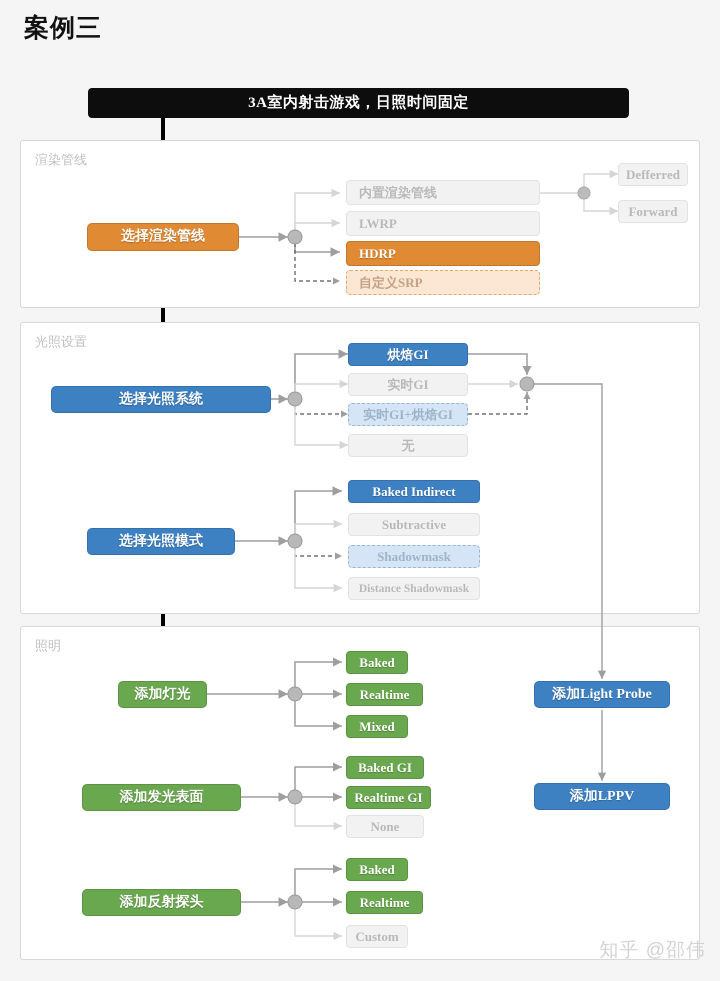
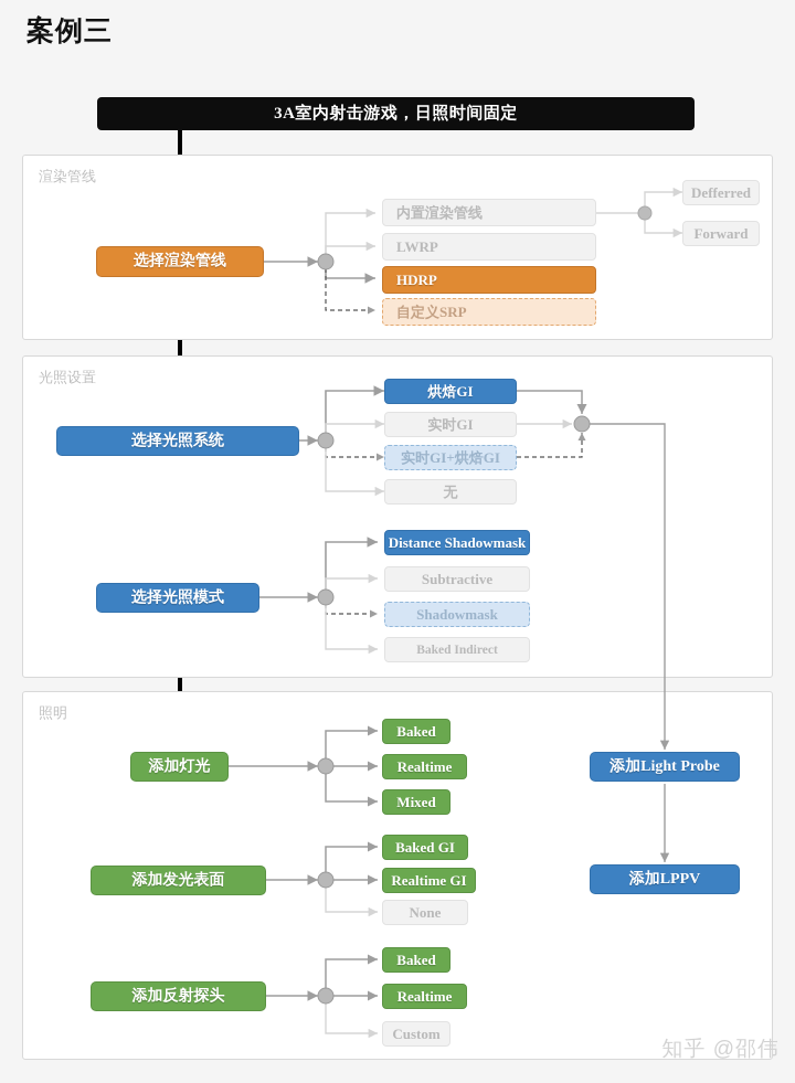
  案例三
  3A室内射击游戏，日照时间固定
  渲染管线
  选择渲染管线
  内置渲染管线
  LWRP
  HDRP
  自定义SRP
  Defferred
  Forward
  光照设置
  选择光照系统
  烘焙GI
  实时GI
  实时GI+烘焙GI
  无
  选择光照模式
- Baked Indirect
+ Distance Shadowmask
  Subtractive
  Shadowmask
- Distance Shadowmask
+ Baked Indirect
  照明
  添加灯光
  Baked
  Realtime
  Mixed
  添加发光表面
  Baked GI
  Realtime GI
  None
  添加反射探头
  Baked
  Realtime
  Custom
  添加Light Probe
  添加LPPV
  知乎 @邵伟
